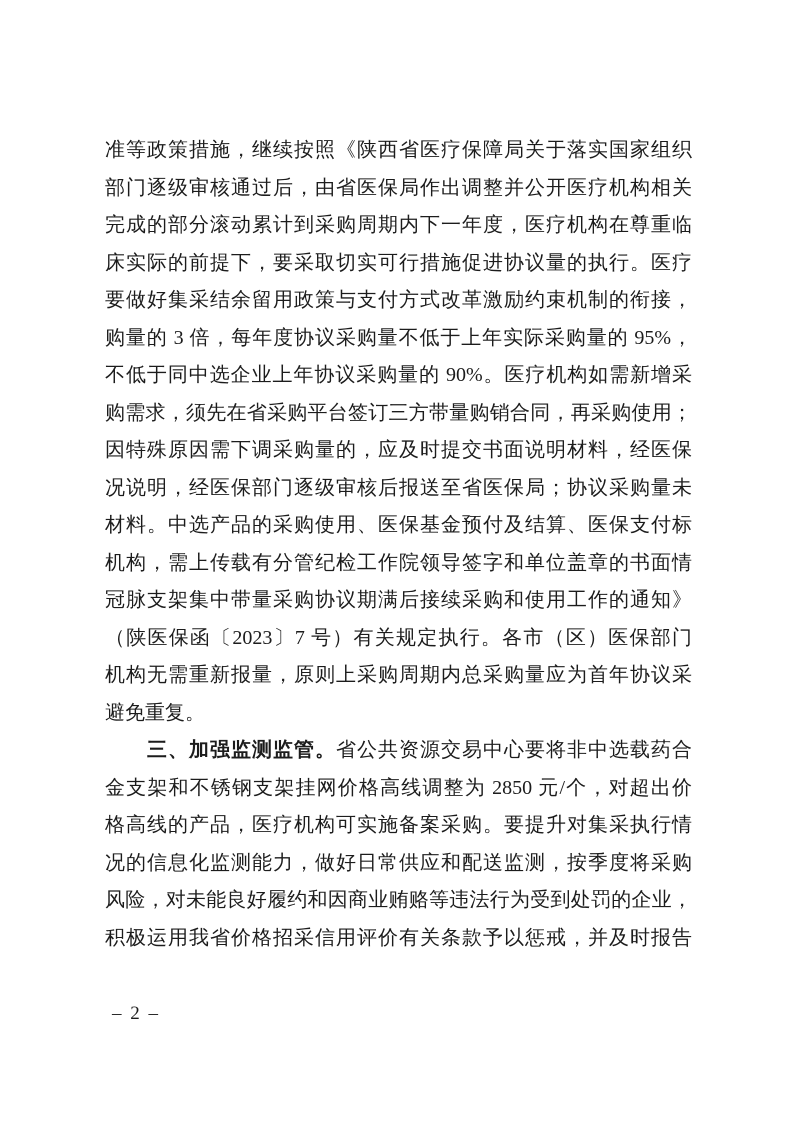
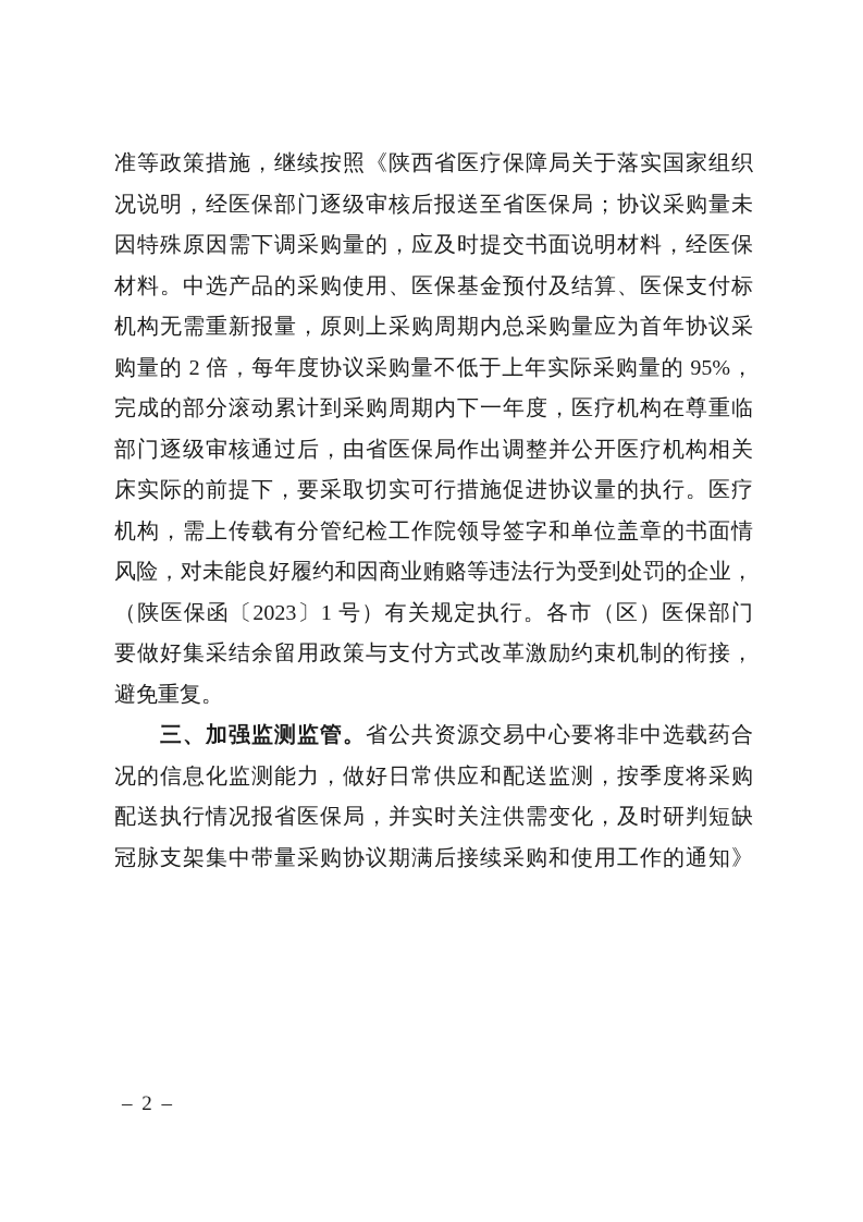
  准等政策措施，继续按照《陕西省医疗保障局关于落实国家组织
- 部门逐级审核通过后，由省医保局作出调整并公开医疗机构相关
+ 况说明，经医保部门逐级审核后报送至省医保局；协议采购量未
- 完成的部分滚动累计到采购周期内下一年度，医疗机构在尊重临
+ 因特殊原因需下调采购量的，应及时提交书面说明材料，经医保
- 床实际的前提下，要采取切实可行措施促进协议量的执行。医疗
+ 材料。中选产品的采购使用、医保基金预付及结算、医保支付标
- 要做好集采结余留用政策与支付方式改革激励约束机制的衔接，
+ 机构无需重新报量，原则上采购周期内总采购量应为首年协议采
- 购量的 3 倍，每年度协议采购量不低于上年实际采购量的 95%，
+ 购量的 2 倍，每年度协议采购量不低于上年实际采购量的 95%，
- 不低于同中选企业上年协议采购量的 90%。医疗机构如需新增采
- 购需求，须先在省采购平台签订三方带量购销合同，再采购使用；
- 因特殊原因需下调采购量的，应及时提交书面说明材料，经医保
+ 完成的部分滚动累计到采购周期内下一年度，医疗机构在尊重临
- 况说明，经医保部门逐级审核后报送至省医保局；协议采购量未
+ 部门逐级审核通过后，由省医保局作出调整并公开医疗机构相关
- 材料。中选产品的采购使用、医保基金预付及结算、医保支付标
+ 床实际的前提下，要采取切实可行措施促进协议量的执行。医疗
  机构，需上传载有分管纪检工作院领导签字和单位盖章的书面情
- 冠脉支架集中带量采购协议期满后接续采购和使用工作的通知》
+ 风险，对未能良好履约和因商业贿赂等违法行为受到处罚的企业，
- （陕医保函〔2023〕7 号）有关规定执行。各市（区）医保部门
+ （陕医保函〔2023〕1 号）有关规定执行。各市（区）医保部门
- 机构无需重新报量，原则上采购周期内总采购量应为首年协议采
+ 要做好集采结余留用政策与支付方式改革激励约束机制的衔接，
  避免重复。
  三、加强监测监管。省公共资源交易中心要将非中选载药合
- 金支架和不锈钢支架挂网价格高线调整为 2850 元/个，对超出价
- 格高线的产品，医疗机构可实施备案采购。要提升对集采执行情
  况的信息化监测能力，做好日常供应和配送监测，按季度将采购
+ 配送执行情况报省医保局，并实时关注供需变化，及时研判短缺
- 风险，对未能良好履约和因商业贿赂等违法行为受到处罚的企业，
+ 冠脉支架集中带量采购协议期满后接续采购和使用工作的通知》
- 积极运用我省价格招采信用评价有关条款予以惩戒，并及时报告
  – 2 –
